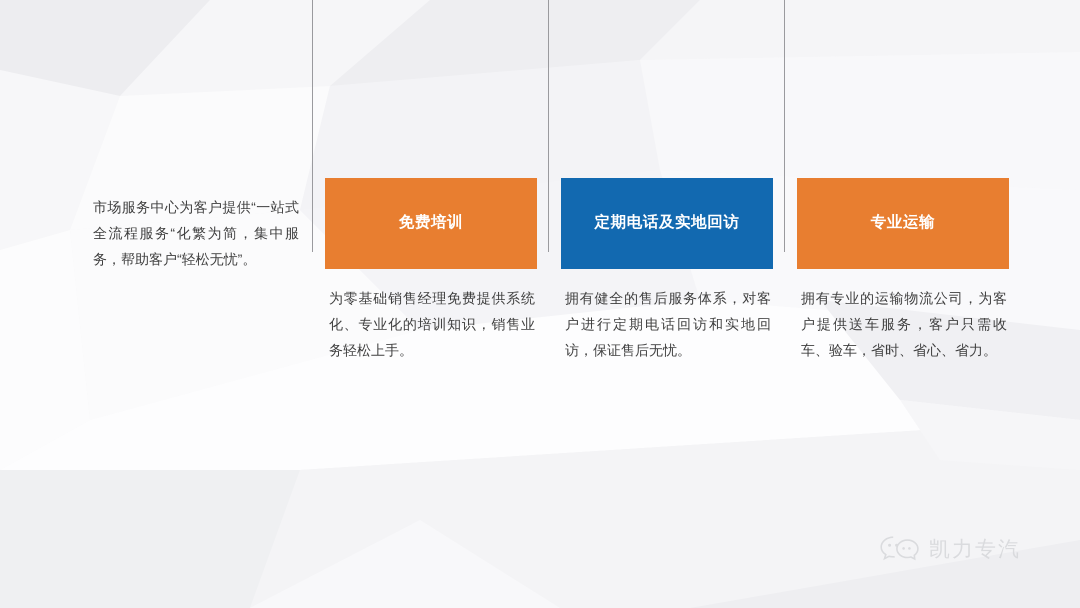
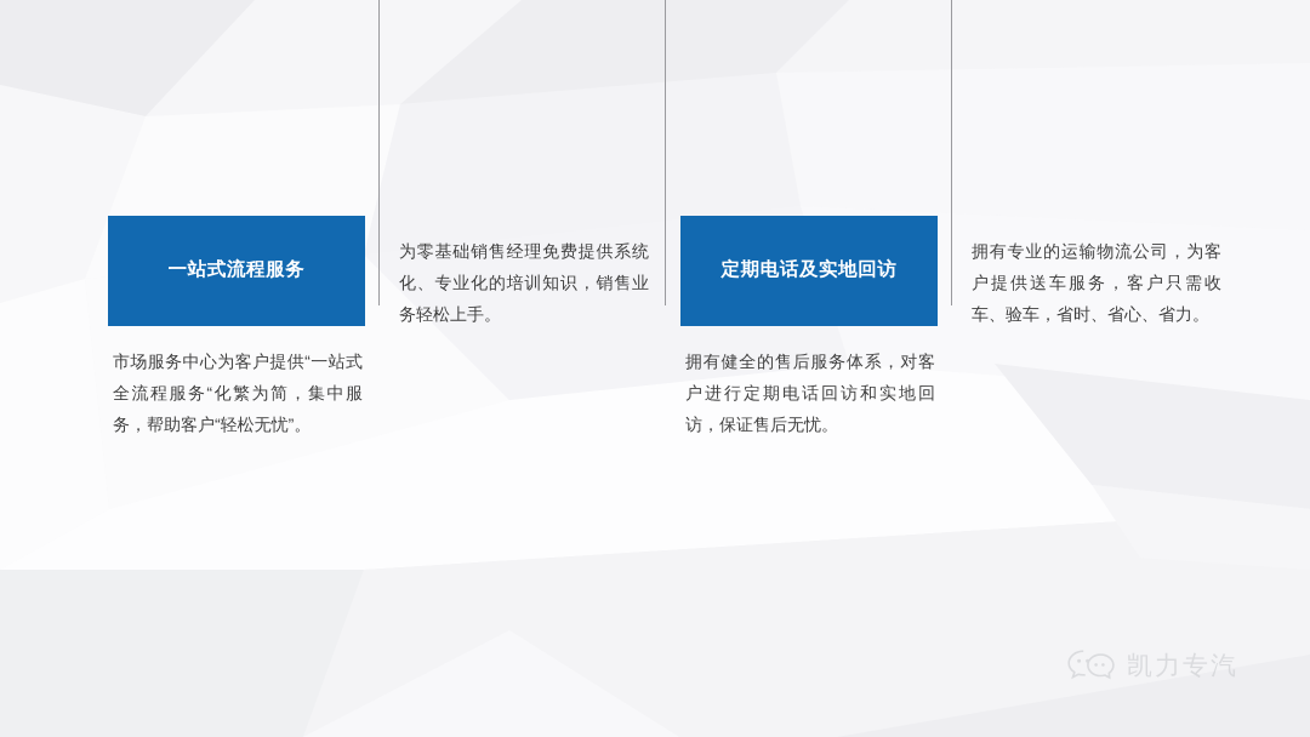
+ 一站式流程服务
  市场服务中心为客户提供“一站式全流程服务“化繁为简，集中服务，帮助客户“轻松无忧”。
- 免费培训
  为零基础销售经理免费提供系统化、专业化的培训知识，销售业务轻松上手。
  定期电话及实地回访
  拥有健全的售后服务体系，对客户进行定期电话回访和实地回访，保证售后无忧。
- 专业运输
  拥有专业的运输物流公司，为客户提供送车服务，客户只需收车、验车，省时、省心、省力。
  凯力专汽
